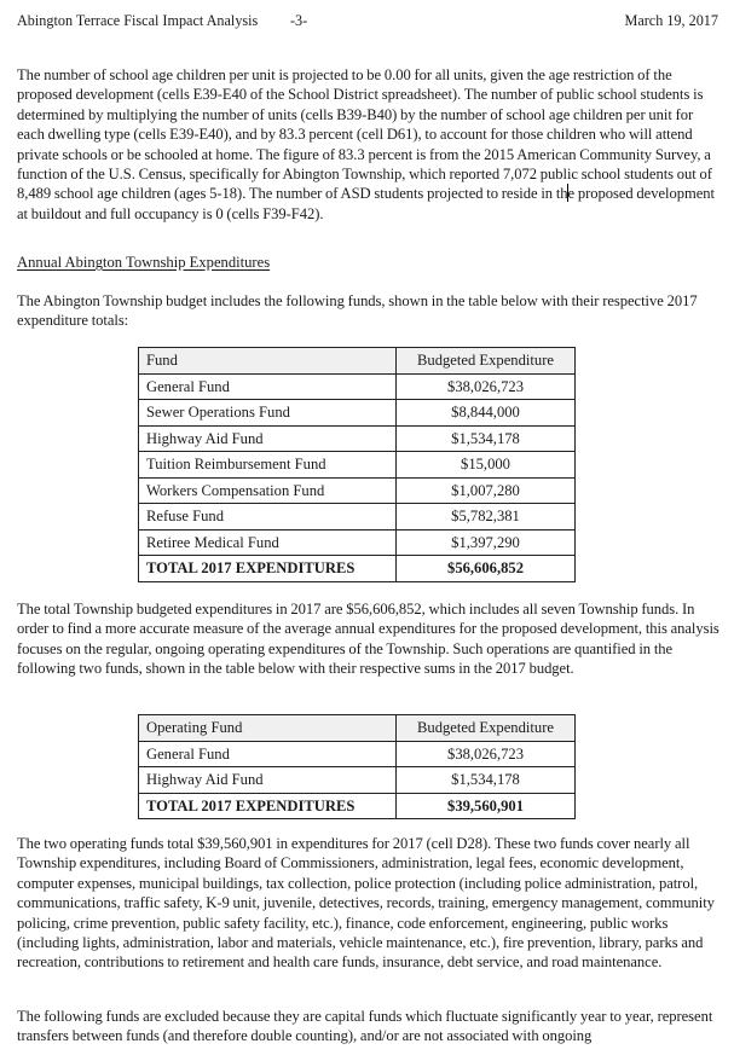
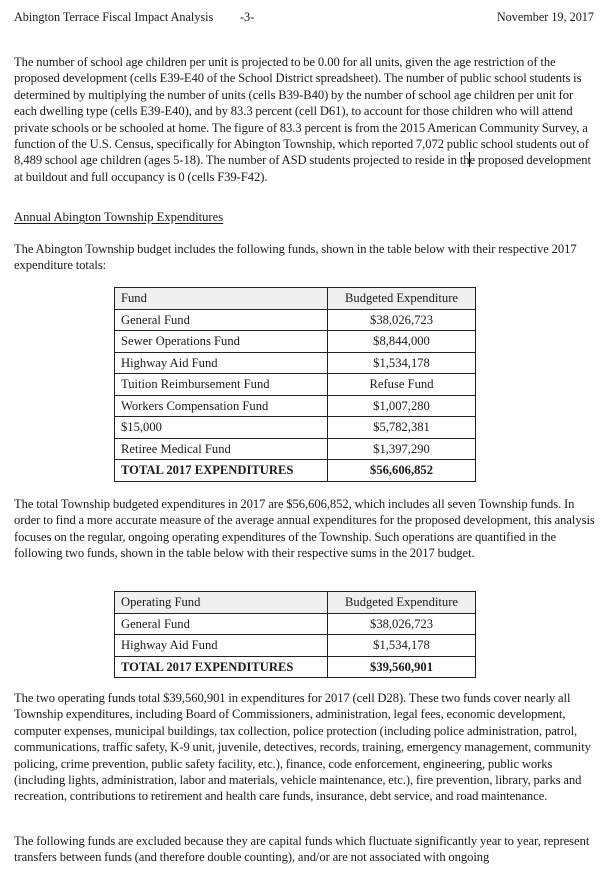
  Abington Terrace Fiscal Impact Analysis
  -3-
- March 19, 2017
+ November 19, 2017
  The number of school age children per unit is projected to be 0.00 for all units, given the age restriction of the proposed development (cells E39-E40 of the School District spreadsheet). The number of public school students is determined by multiplying the number of units (cells B39-B40) by the number of school age children per unit for each dwelling type (cells E39-E40), and by 83.3 percent (cell D61), to account for those children who will attend private schools or be schooled at home. The figure of 83.3 percent is from the 2015 American Community Survey, a function of the U.S. Census, specifically for Abington Township, which reported 7,072 public school students out of 8,489 school age children (ages 5-18). The number of ASD students projected to reside in the proposed development at buildout and full occupancy is 0 (cells F39-F42).
  Annual Abington Township Expenditures
  The Abington Township budget includes the following funds, shown in the table below with their respective 2017 expenditure totals:
  Fund	Budgeted Expenditure
  General Fund	$38,026,723
  Sewer Operations Fund	$8,844,000
  Highway Aid Fund	$1,534,178
- Tuition Reimbursement Fund	$15,000
+ Tuition Reimbursement Fund	Refuse Fund
  Workers Compensation Fund	$1,007,280
- Refuse Fund	$5,782,381
+ $15,000	$5,782,381
  Retiree Medical Fund	$1,397,290
  TOTAL 2017 EXPENDITURES	$56,606,852
  The total Township budgeted expenditures in 2017 are $56,606,852, which includes all seven Township funds. In order to find a more accurate measure of the average annual expenditures for the proposed development, this analysis focuses on the regular, ongoing operating expenditures of the Township. Such operations are quantified in the following two funds, shown in the table below with their respective sums in the 2017 budget.
  Operating Fund	Budgeted Expenditure
  General Fund	$38,026,723
  Highway Aid Fund	$1,534,178
  TOTAL 2017 EXPENDITURES	$39,560,901
  The two operating funds total $39,560,901 in expenditures for 2017 (cell D28). These two funds cover nearly all Township expenditures, including Board of Commissioners, administration, legal fees, economic development, computer expenses, municipal buildings, tax collection, police protection (including police administration, patrol, communications, traffic safety, K-9 unit, juvenile, detectives, records, training, emergency management, community policing, crime prevention, public safety facility, etc.), finance, code enforcement, engineering, public works (including lights, administration, labor and materials, vehicle maintenance, etc.), fire prevention, library, parks and recreation, contributions to retirement and health care funds, insurance, debt service, and road maintenance.
  The following funds are excluded because they are capital funds which fluctuate significantly year to year, represent transfers between funds (and therefore double counting), and/or are not associated with ongoing
